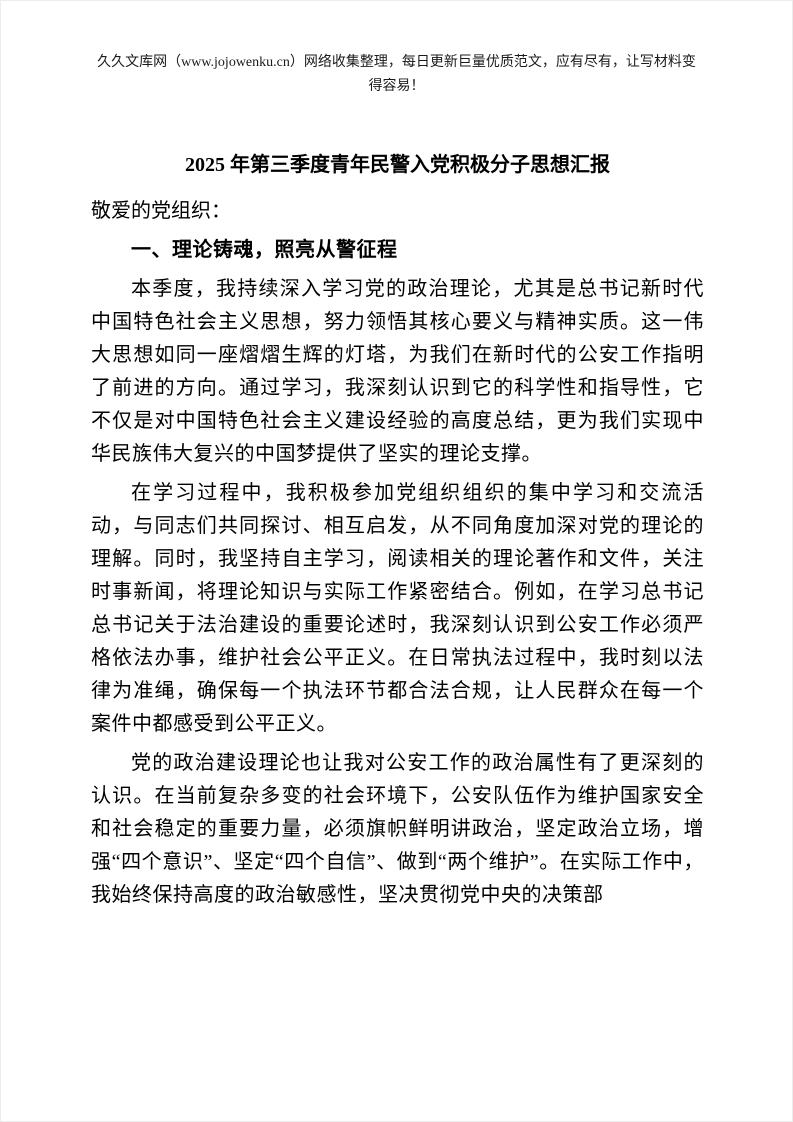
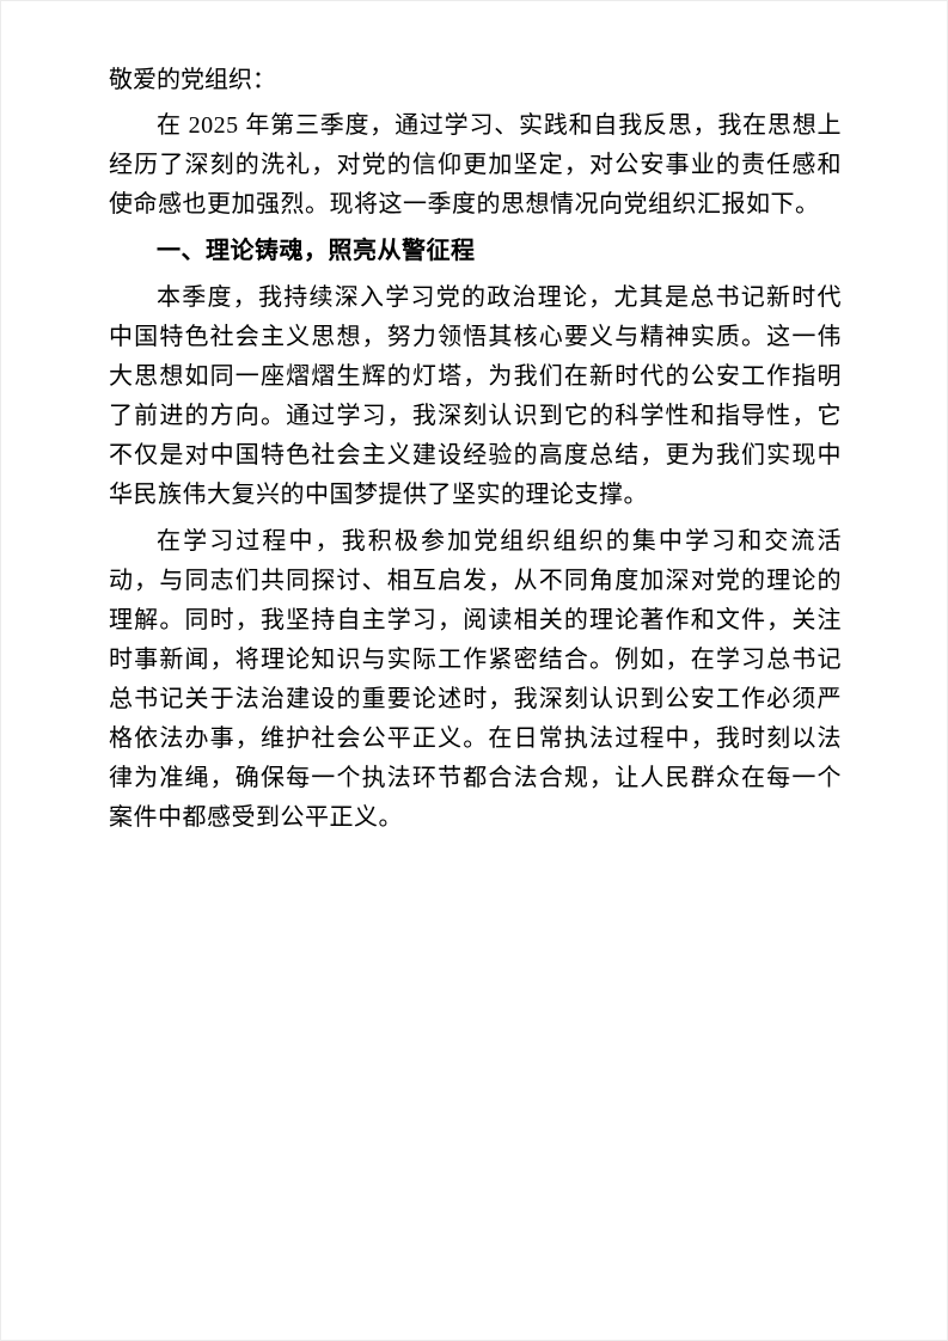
- 久久文库网（www.jojowenku.cn）网络收集整理，每日更新巨量优质范文，应有尽有，让写材料变得容易！
- 2025 年第三季度青年民警入党积极分子思想汇报
  敬爱的党组织：
+ 在 2025 年第三季度，通过学习、实践和自我反思，我在思想上经历了深刻的洗礼，对党的信仰更加坚定，对公安事业的责任感和使命感也更加强烈。现将这一季度的思想情况向党组织汇报如下。
  一、理论铸魂，照亮从警征程
  本季度，我持续深入学习党的政治理论，尤其是总书记新时代中国特色社会主义思想，努力领悟其核心要义与精神实质。这一伟大思想如同一座熠熠生辉的灯塔，为我们在新时代的公安工作指明了前进的方向。通过学习，我深刻认识到它的科学性和指导性，它不仅是对中国特色社会主义建设经验的高度总结，更为我们实现中华民族伟大复兴的中国梦提供了坚实的理论支撑。
  在学习过程中，我积极参加党组织组织的集中学习和交流活动，与同志们共同探讨、相互启发，从不同角度加深对党的理论的理解。同时，我坚持自主学习，阅读相关的理论著作和文件，关注时事新闻，将理论知识与实际工作紧密结合。例如，在学习总书记总书记关于法治建设的重要论述时，我深刻认识到公安工作必须严格依法办事，维护社会公平正义。在日常执法过程中，我时刻以法律为准绳，确保每一个执法环节都合法合规，让人民群众在每一个案件中都感受到公平正义。
- 党的政治建设理论也让我对公安工作的政治属性有了更深刻的认识。在当前复杂多变的社会环境下，公安队伍作为维护国家安全和社会稳定的重要力量，必须旗帜鲜明讲政治，坚定政治立场，增强“四个意识”、坚定“四个自信”、做到“两个维护”。在实际工作中，我始终保持高度的政治敏感性，坚决贯彻党中央的决策部
